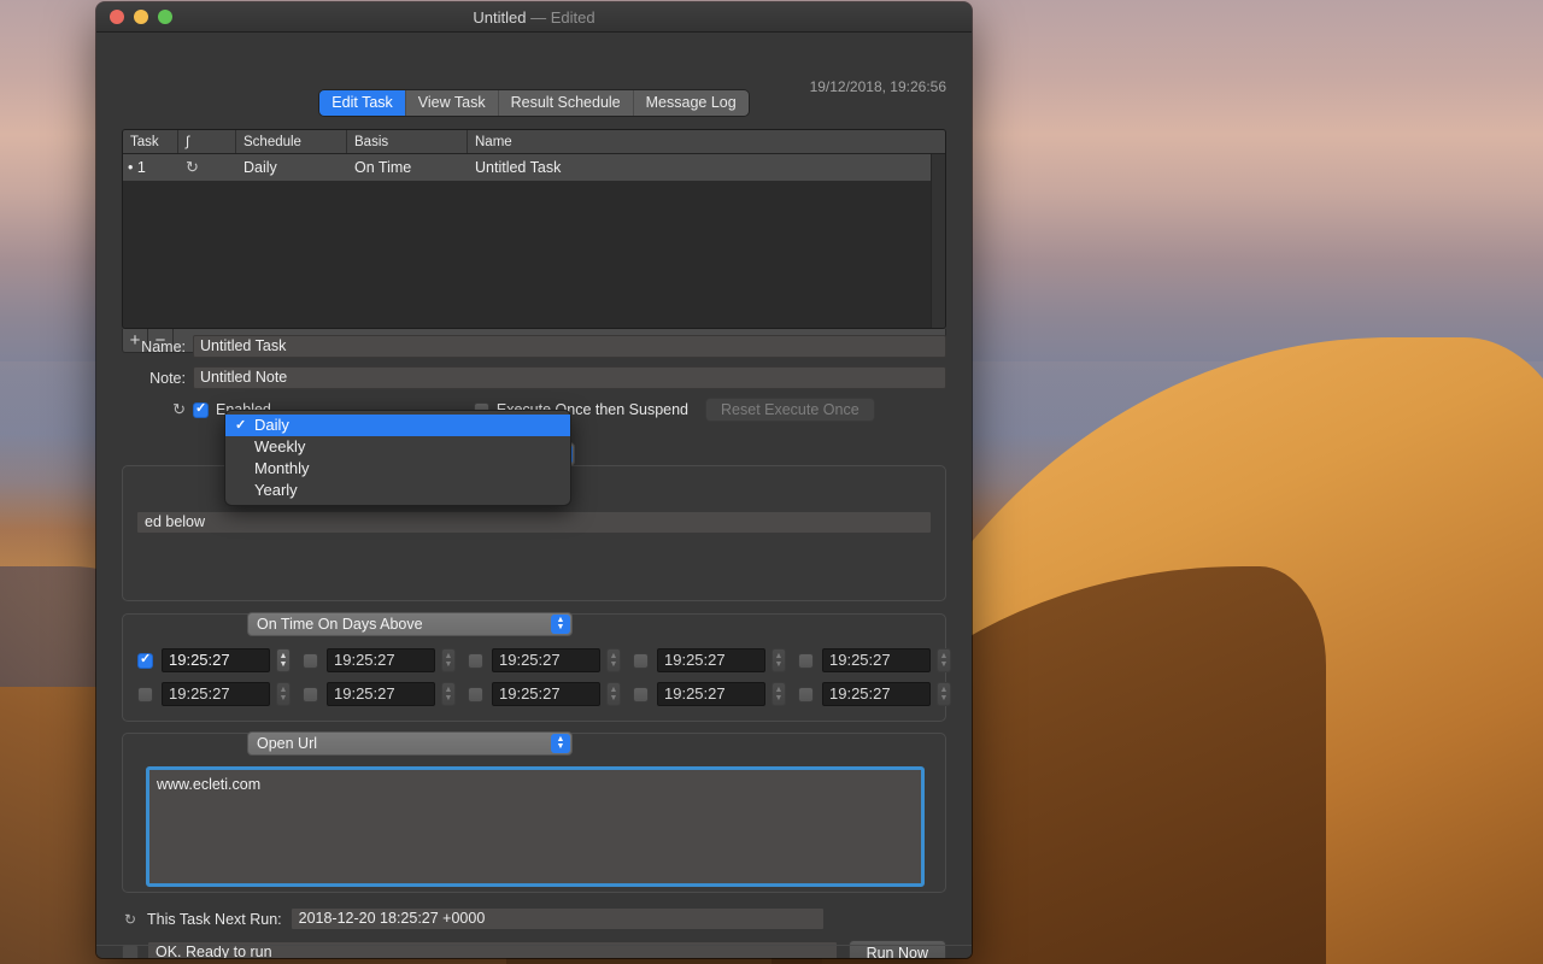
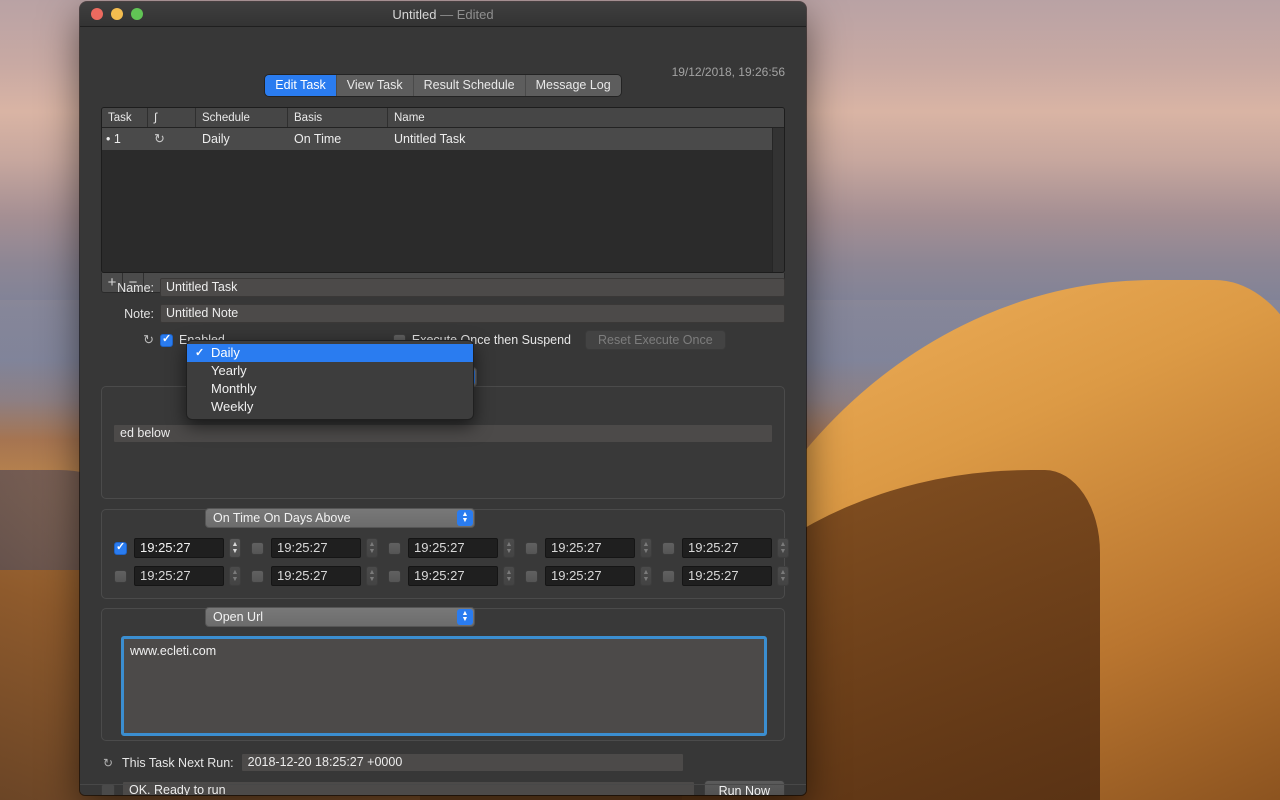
  Untitled — Edited
  19/12/2018, 19:26:56
  Edit Task
  View Task
  Result Schedule
  Message Log
  Task
  ∫
  Schedule
  Basis
  Name
  • 1
  ↻
  Daily
  On Time
  Untitled Task
  +
  −
  Name:
  Untitled Task
  Note:
  Untitled Note
  ↻
  Reset Execute Once
  ed below
  19:25:27
  19:25:27
  19:25:27
  19:25:27
  19:25:27
  19:25:27
  19:25:27
  19:25:27
  19:25:27
  19:25:27
  On Time On Days Above
  www.ecleti.com
  Open Url
  ↻
  This Task Next Run:
  2018-12-20 18:25:27 +0000
  OK. Ready to run
  Run Now
  ✓
  Daily
- Weekly
+ Yearly
  Monthly
- Yearly
+ Weekly
